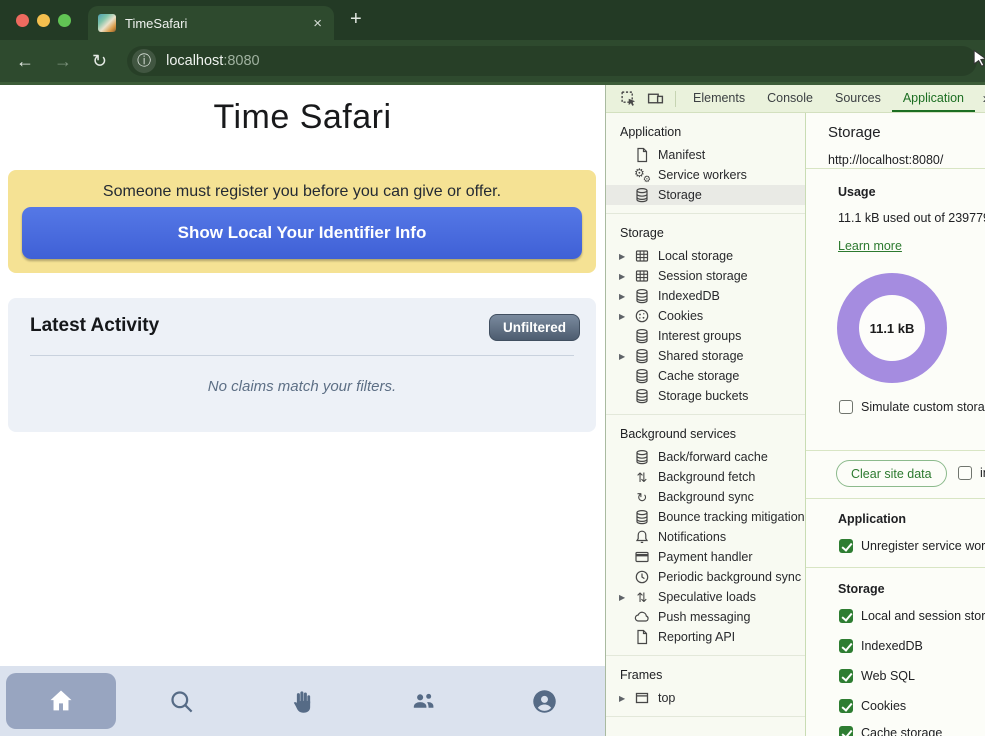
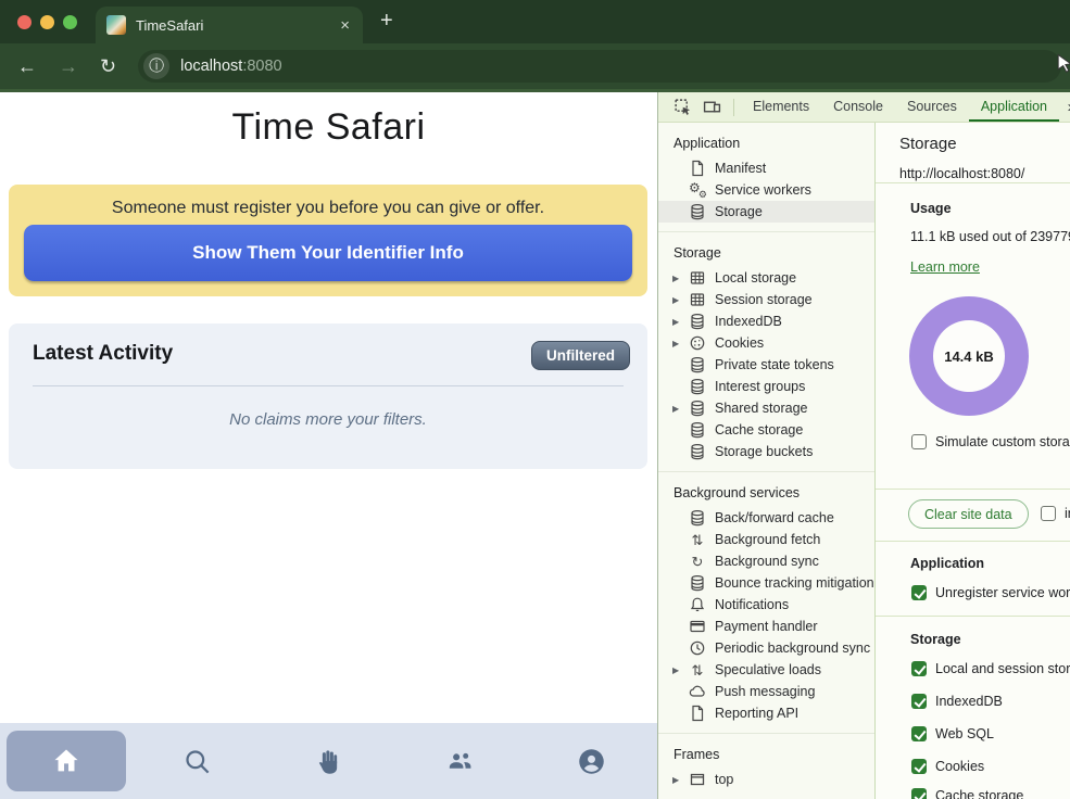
  TimeSafari
  ×
  +
  ←
  →
  ↻
  ⓘ
  localhost:8080
  Time Safari
  Someone must register you before you can give or offer.
- Show Local Your Identifier Info
+ Show Them Your Identifier Info
  Latest Activity
  Unfiltered
- No claims match your filters.
+ No claims more your filters.
  Elements
  Console
  Sources
  Application
  Application
  Manifest
  ⚙
  ⚙
  Service workers
  Storage
  Storage
  ▶
  Local storage
  ▶
  Session storage
  ▶
  IndexedDB
  ▶
  Cookies
+ Private state tokens
  Interest groups
  ▶
  Shared storage
  Cache storage
  Storage buckets
  Background services
  Back/forward cache
  ⇅
  Background fetch
  ↻
  Background sync
  Bounce tracking mitigation
  Notifications
  Payment handler
  Periodic background sync
  ▶
  ⇅
  Speculative loads
  Push messaging
  Reporting API
  Frames
  ▶
  top
  Storage
  http://localhost:8080/
  Usage
  11.1 kB used out of 23977
  Learn more
- 11.1 kB
+ 14.4 kB
  Simulate custom stora
  Clear site data
  Application
  Unregister service wor
  Storage
  Local and session stor
  IndexedDB
  Web SQL
  Cookies
  Cache storage
